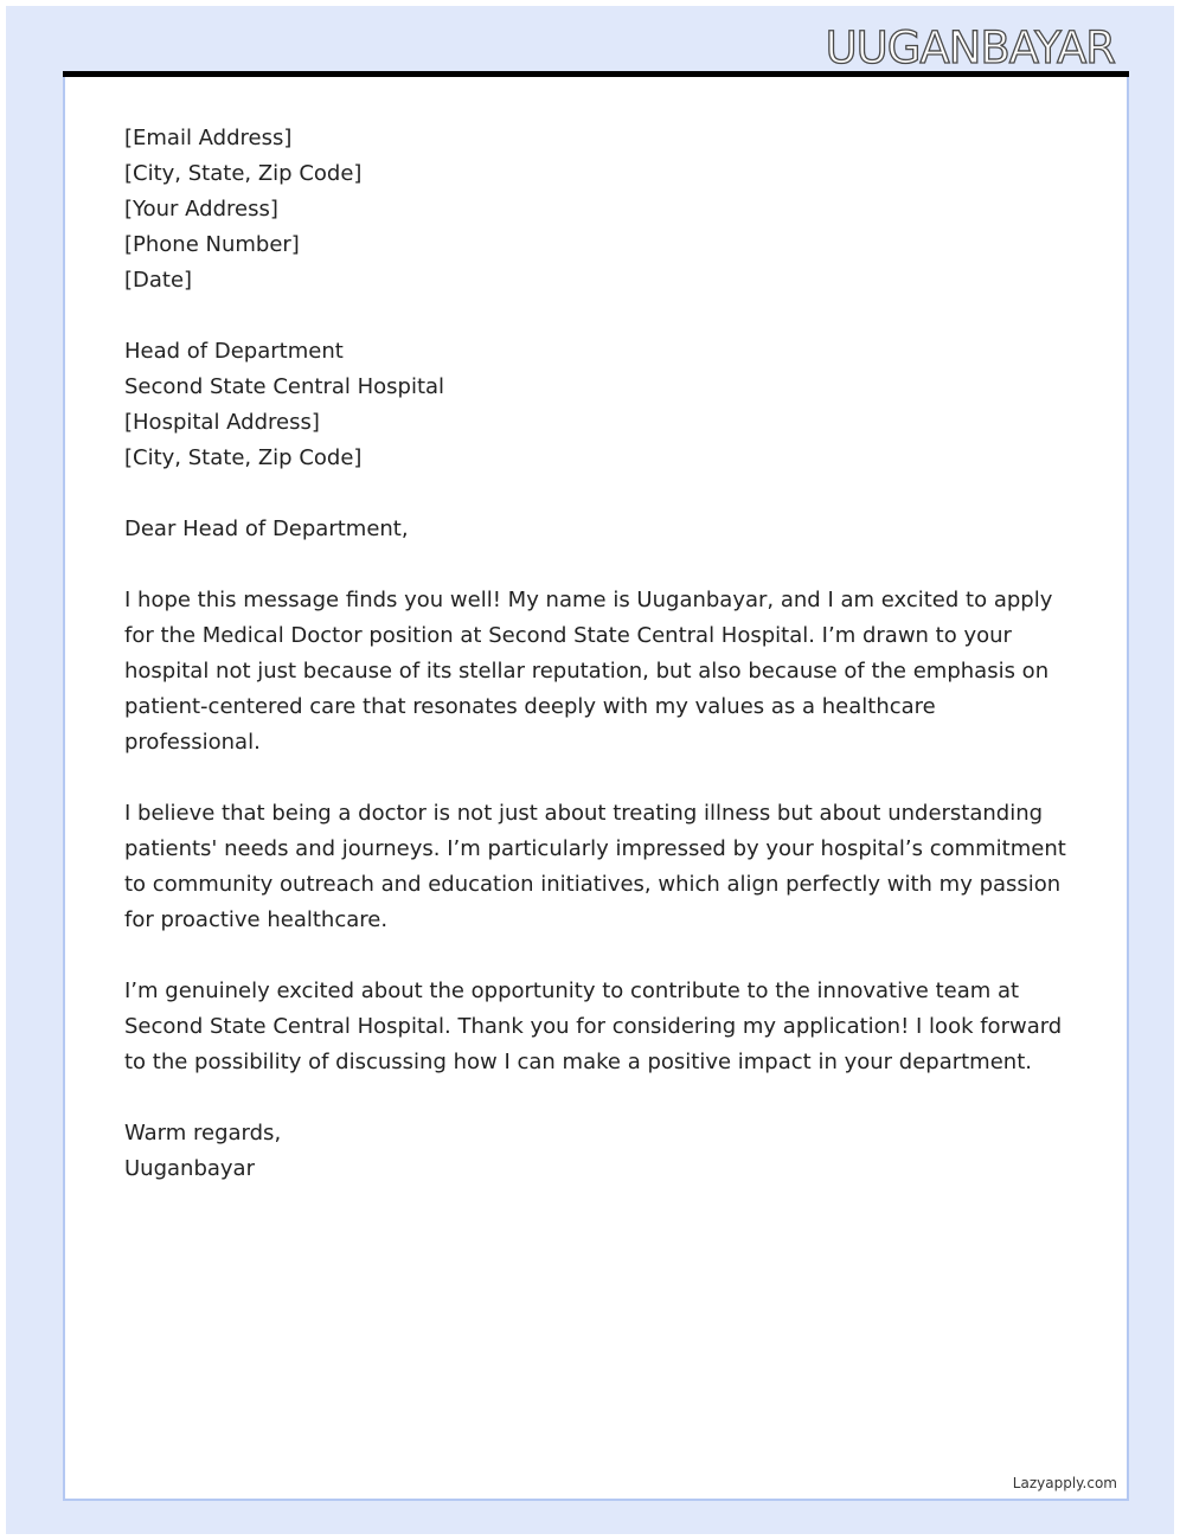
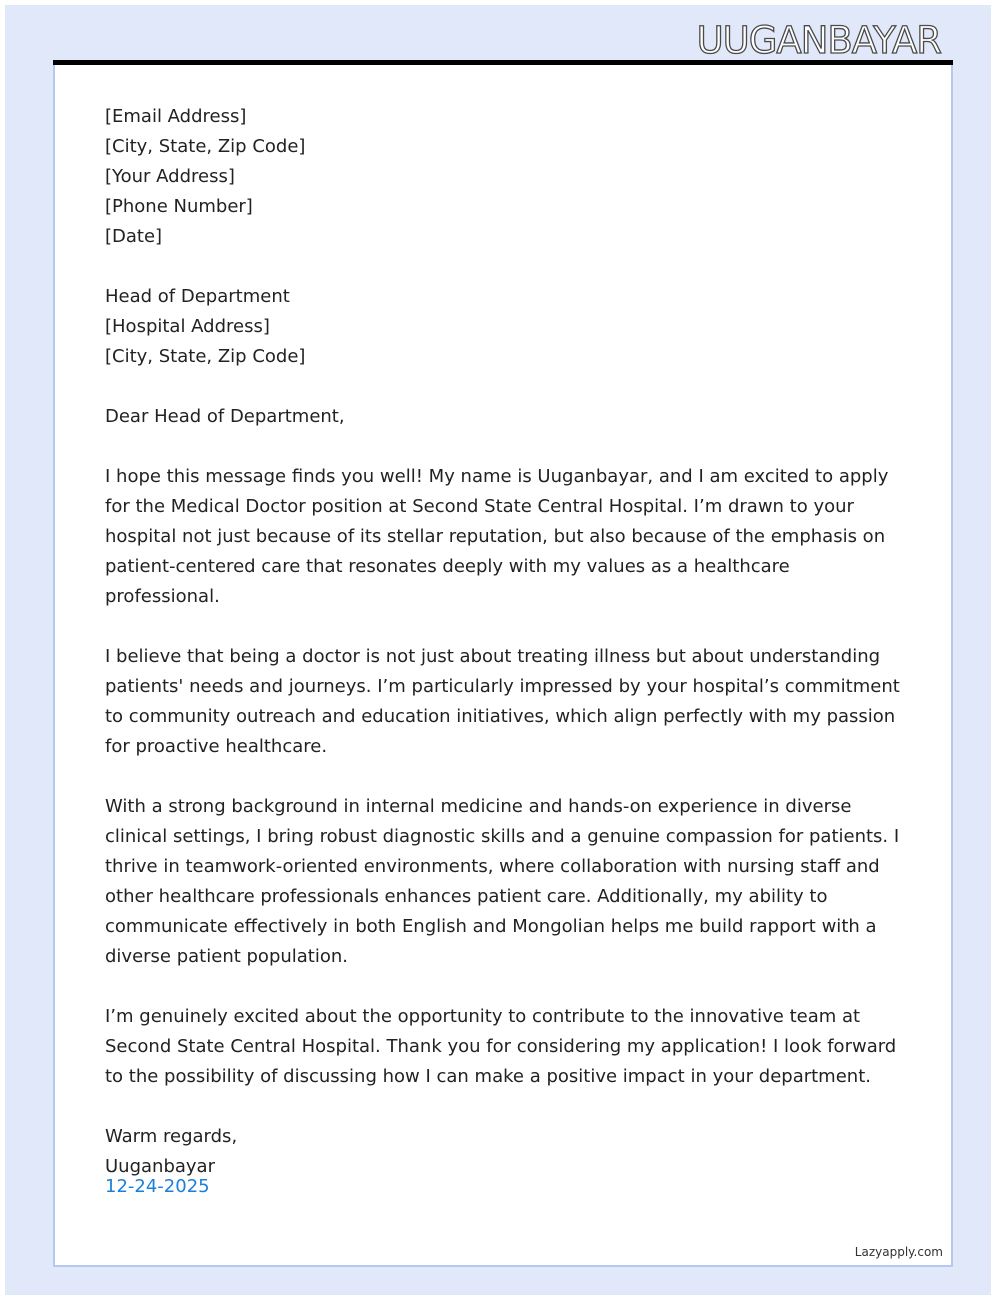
  UUGANBAYAR
  [Email Address]
  [City, State, Zip Code]
  [Your Address]
  [Phone Number]
  [Date]
  Head of Department
- Second State Central Hospital
  [Hospital Address]
  [City, State, Zip Code]
  Dear Head of Department,
  I hope this message finds you well! My name is Uuganbayar, and I am excited to apply for the Medical Doctor position at Second State Central Hospital. I’m drawn to your hospital not just because of its stellar reputation, but also because of the emphasis on patient-centered care that resonates deeply with my values as a healthcare professional.
  I believe that being a doctor is not just about treating illness but about understanding patients' needs and journeys. I’m particularly impressed by your hospital’s commitment to community outreach and education initiatives, which align perfectly with my passion for proactive healthcare.
+ With a strong background in internal medicine and hands-on experience in diverse clinical settings, I bring robust diagnostic skills and a genuine compassion for patients. I thrive in teamwork-oriented environments, where collaboration with nursing staff and other healthcare professionals enhances patient care. Additionally, my ability to communicate effectively in both English and Mongolian helps me build rapport with a diverse patient population.
  I’m genuinely excited about the opportunity to contribute to the innovative team at Second State Central Hospital. Thank you for considering my application! I look forward to the possibility of discussing how I can make a positive impact in your department.
  Warm regards,
  Uuganbayar
+ 12-24-2025
  Lazyapply.com
